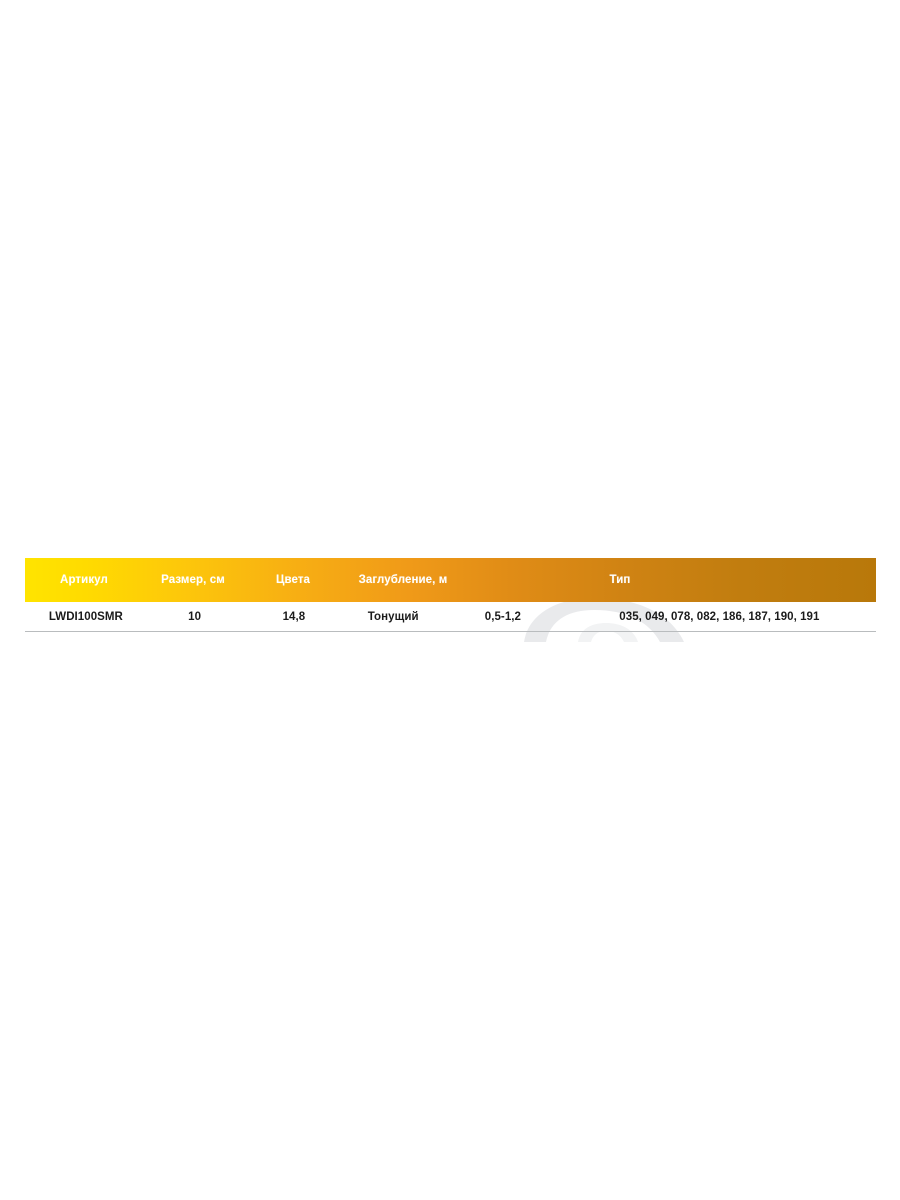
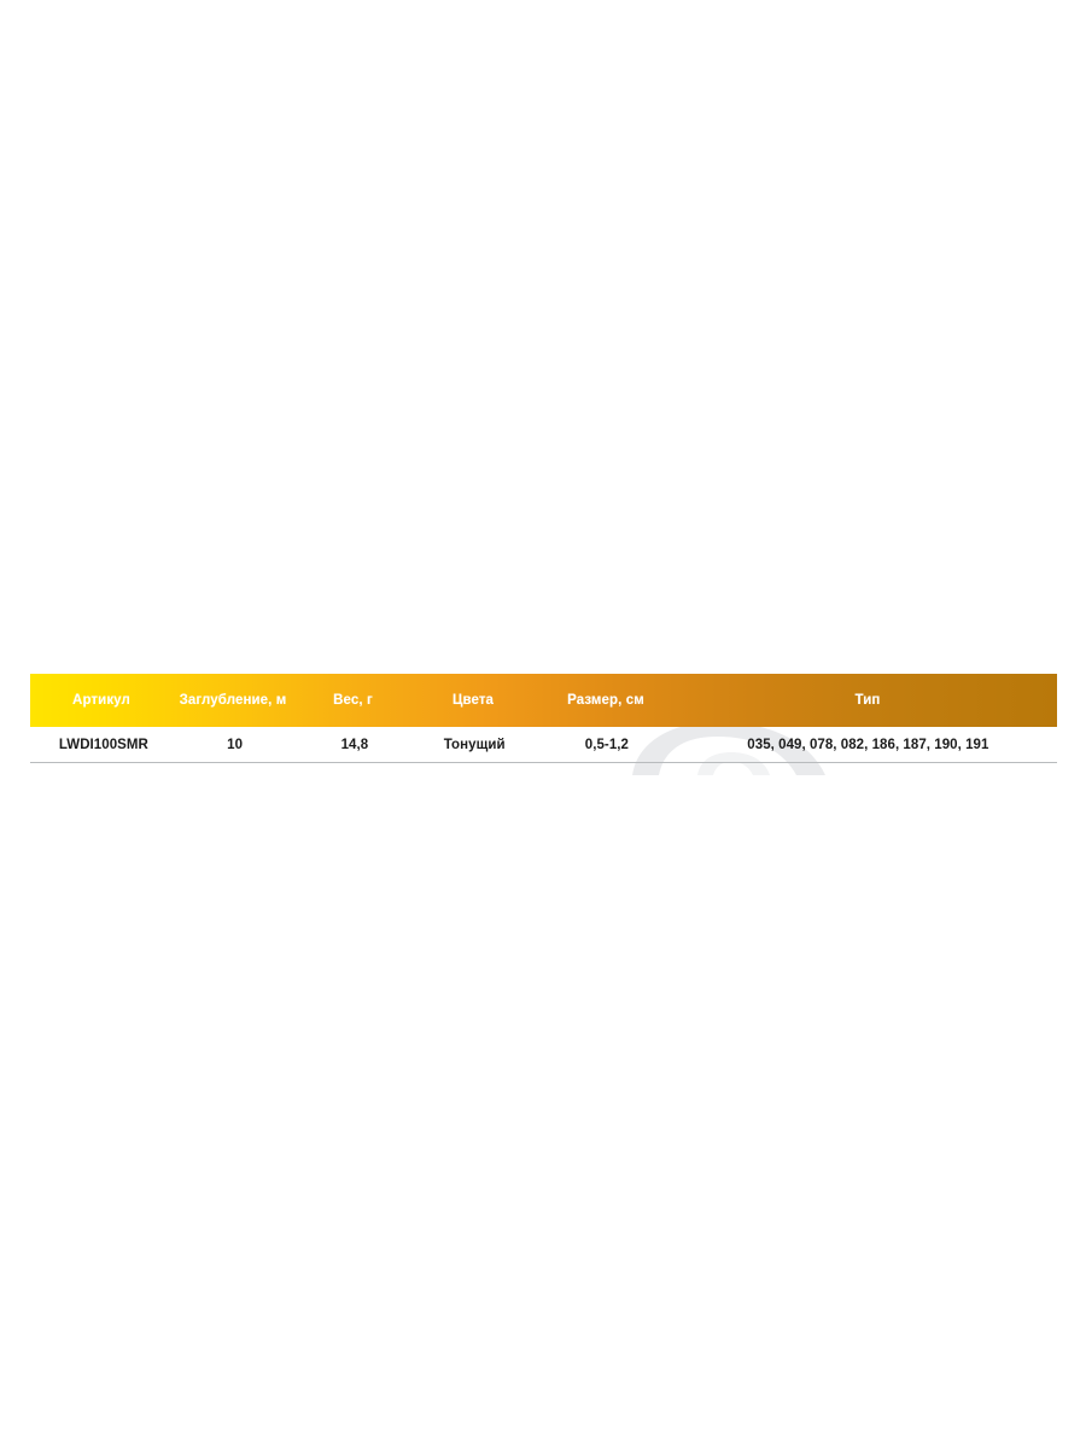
  Артикул
- Размер, см
+ Заглубление, м
+ Вес, г
  Цвета
- Заглубление, м
+ Размер, см
  Тип
  LWDI100SMR
  10
  14,8
  Тонущий
  0,5-1,2
  035, 049, 078, 082, 186, 187, 190, 191
